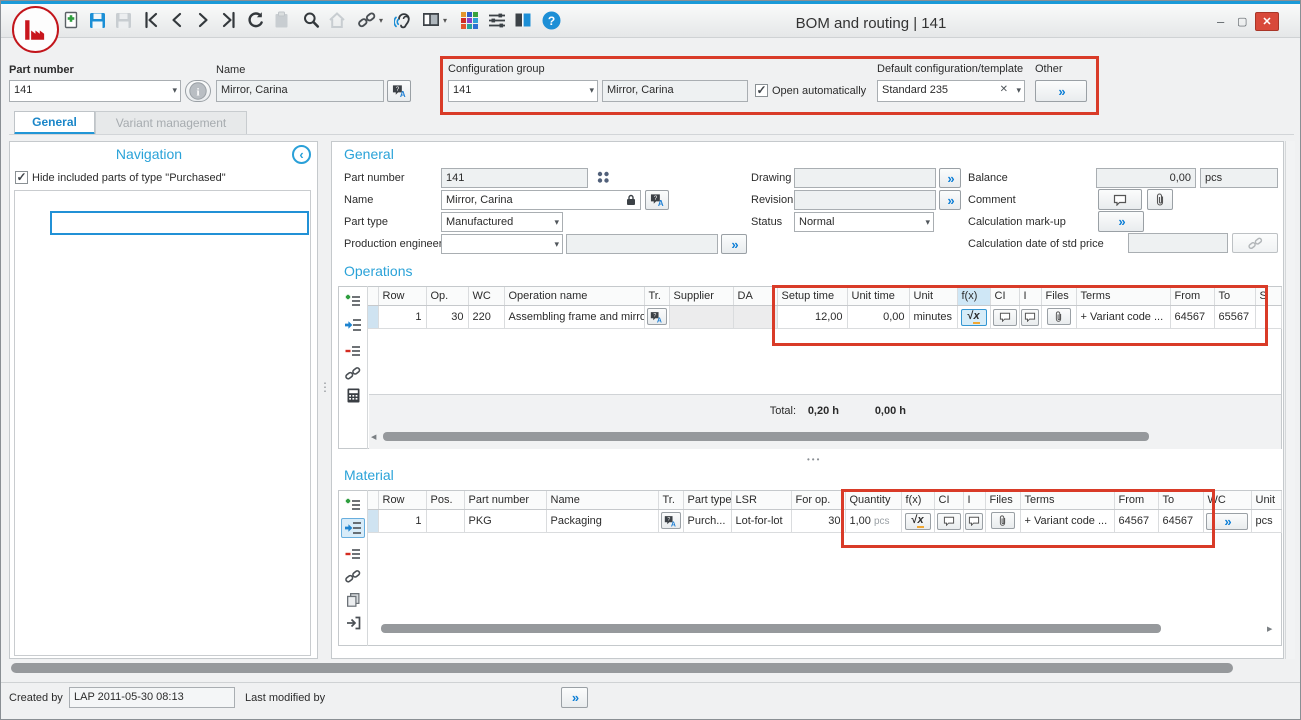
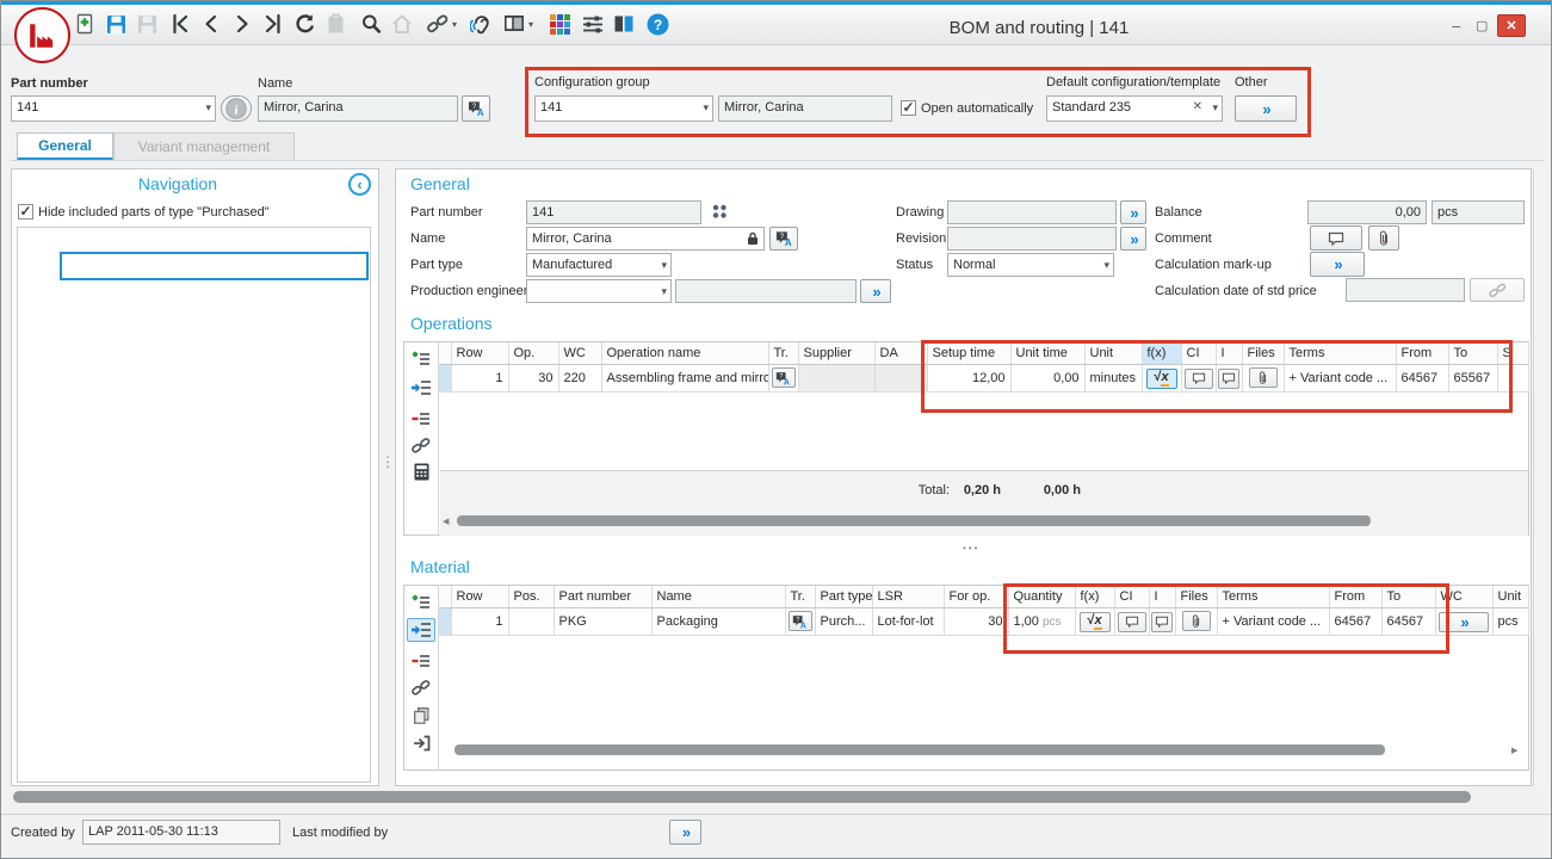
  BOM and routing | 141
  –
  ▢
  ✕
  ▾
  ▾
  ?
  Part number
  141
  ▾
  i
  Name
  Mirror, Carina
  A
  Configuration group
  141
  ▾
  Mirror, Carina
  ✓
  Open automatically
  Default configuration/template
  Standard 235
  ✕
  ▾
  Other
  »
  General
  Variant management
  Navigation
  ‹
  ✓
  Hide included parts of type "Purchased"
  ⋮
  General
  Part number
  141
  Name
  Mirror, Carina
  A
  Part type
  Manufactured
  ▾
  Production enginee
  ▾
  »
  Drawing
  »
  Revision
  »
  Status
  Normal
  ▾
  Balance
  0,00
  pcs
  Comment
  Calculation mark-up
  »
  Calculation date of std price
  Operations
  	Row	Op.	WC	Operation name	Tr.	Supplier	DA	Setup time	Unit time	Unit	f(x)	CI	I	Files	Terms	From	To	S
  	1	30	220	Assembling frame and mirro				12,00	0,00	minutes	√x				+ Variant code ...	64567	65567
  Total:
  0,20 h
  0,00 h
  •••
  Material
  	Row	Pos.	Part number	Name	Tr.	Part type	LSR	For op.	Quantity	f(x)	CI	I	Files	Terms	From	To	WC	Unit
  	1		PKG	Packaging		Purch...	Lot-for-lot	30	1,00 pcs	√x				+ Variant code ...	64567	64567	»	pcs
  Created by
- LAP 2011-05-30 08:13
+ LAP 2011-05-30 11:13
  Last modified by
  »
